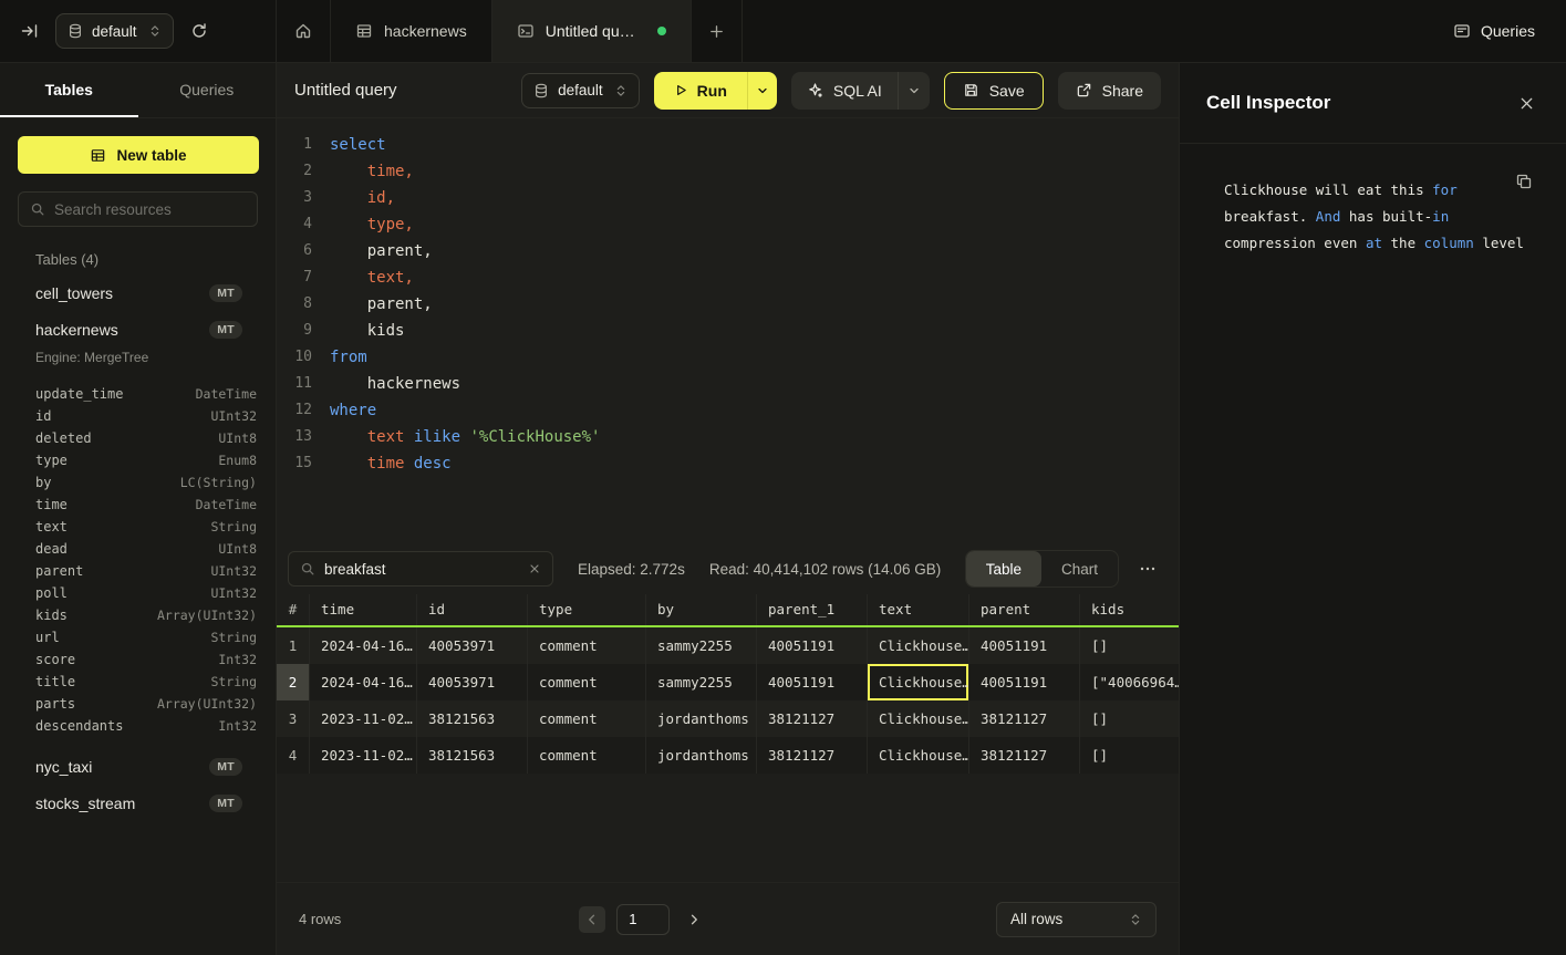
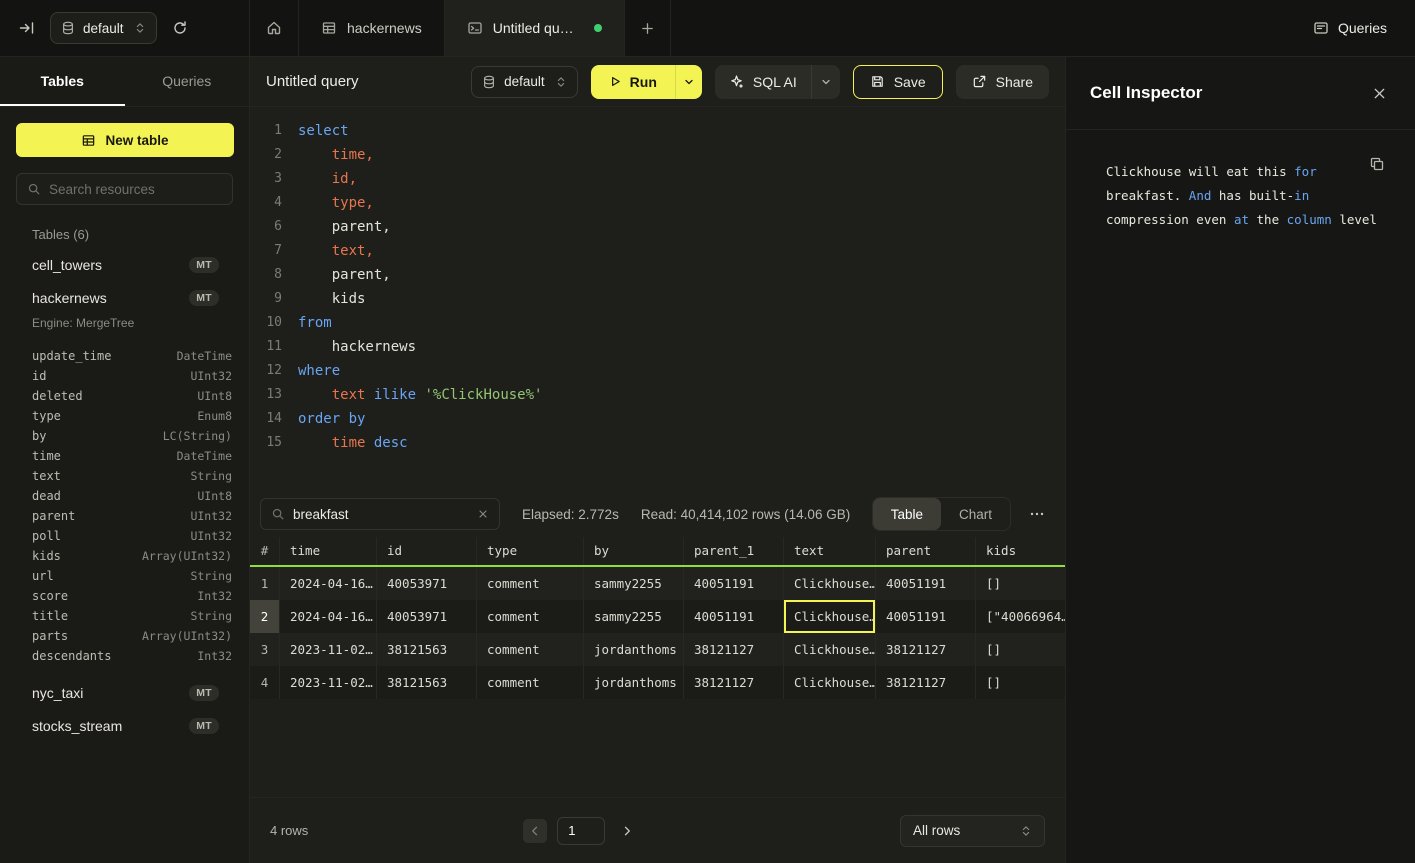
  default
  hackernews
  Untitled qu…
  Queries
  Tables
  Queries
  New table
  Search resources
- Tables (4)
+ Tables (6)
  cell_towers
  MT
  hackernews
  MT
  Engine: MergeTree
  update_time
  DateTime
  id
  UInt32
  deleted
  UInt8
  type
  Enum8
  by
  LC(String)
  time
  DateTime
  text
  String
  dead
  UInt8
  parent
  UInt32
  poll
  UInt32
  kids
  Array(UInt32)
  url
  String
  score
  Int32
  title
  String
  parts
  Array(UInt32)
  descendants
  Int32
  nyc_taxi
  MT
  stocks_stream
  MT
  Untitled query
  default
  Run
  SQL AI
  Save
  Share
  1
  select
  2
  time,
  3
  id,
  4
  type,
  6
  parent,
  7
  text,
  8
  parent,
  9
  kids
  10
  from
  11
  hackernews
  12
  where
  13
  text ilike '%ClickHouse%'
+ 14
+ order by
  15
  time desc
  breakfast
  Elapsed: 2.772s
  Read: 40,414,102 rows (14.06 GB)
  Table
  Chart
  #
  time
  id
  type
  by
  parent_1
  text
  parent
  kids
  1
  2024-04-16…
  40053971
  comment
  sammy2255
  40051191
  Clickhouse…
  40051191
  []
  2
  2024-04-16…
  40053971
  comment
  sammy2255
  40051191
  Clickhouse…
  40051191
  ["40066964
  3
  2023-11-02…
  38121563
  comment
  jordanthoms
  38121127
  Clickhouse…
  38121127
  []
  4
  2023-11-02…
  38121563
  comment
  jordanthoms
  38121127
  Clickhouse…
  38121127
  []
  4 rows
  1
  All rows
  Cell Inspector
  Clickhouse will eat this for
  breakfast. And has built-in
  compression even at the column level
